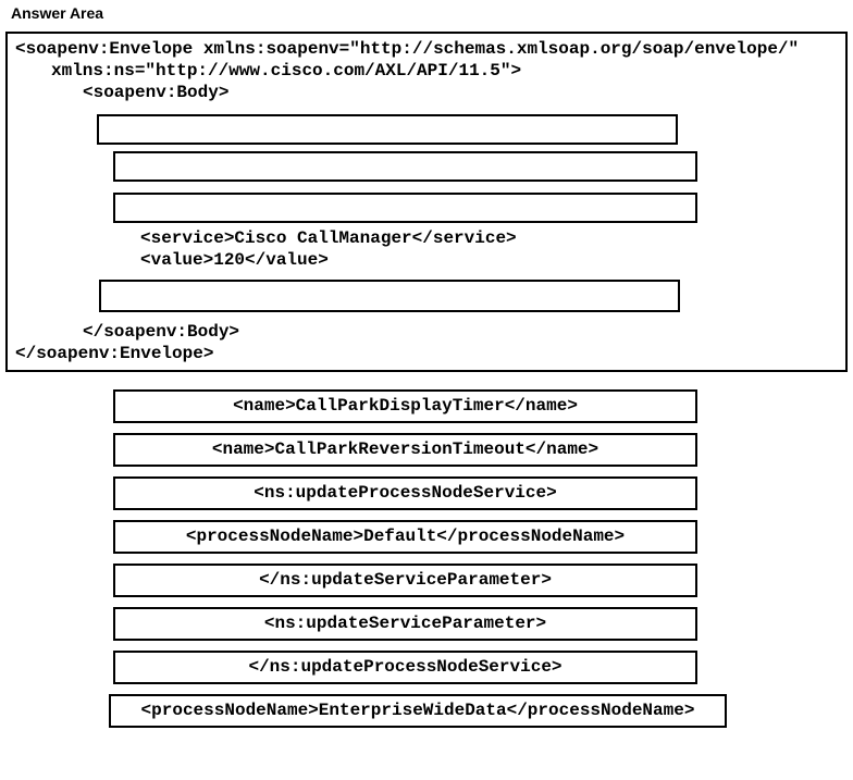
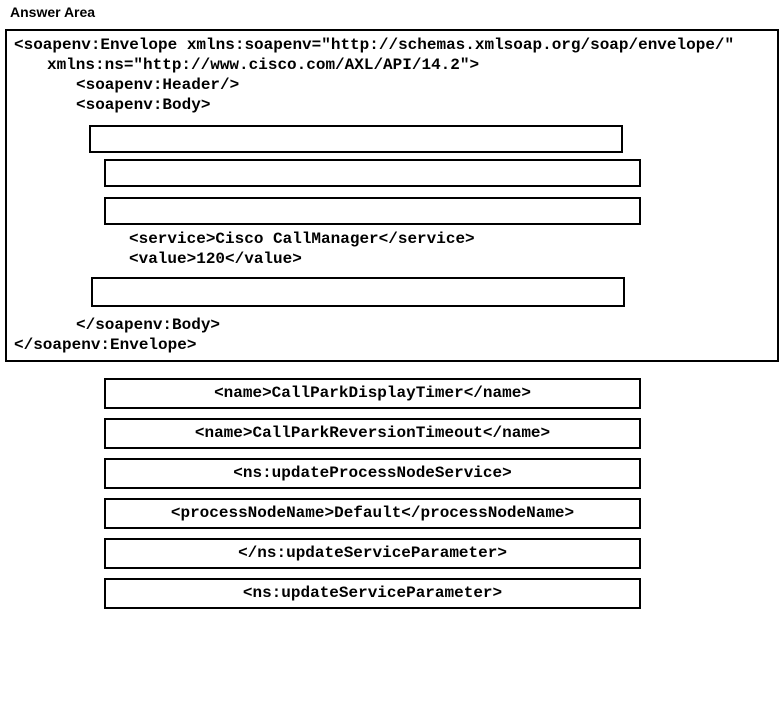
  Answer Area
  <soapenv:Envelope xmlns:soapenv=″http://schemas.xmlsoap.org/soap/envelope/″
- xmlns:ns=″http://www.cisco.com/AXL/API/11.5″>
+ xmlns:ns=″http://www.cisco.com/AXL/API/14.2″>
+ <soapenv:Header/>
  <soapenv:Body>
  <service>Cisco CallManager</service>
  <value>120</value>
  </soapenv:Body>
  </soapenv:Envelope>
  <name>CallParkDisplayTimer</name>
  <name>CallParkReversionTimeout</name>
  <ns:updateProcessNodeService>
  <processNodeName>Default</processNodeName>
  </ns:updateServiceParameter>
  <ns:updateServiceParameter>
- </ns:updateProcessNodeService>
- <processNodeName>EnterpriseWideData</processNodeName>
